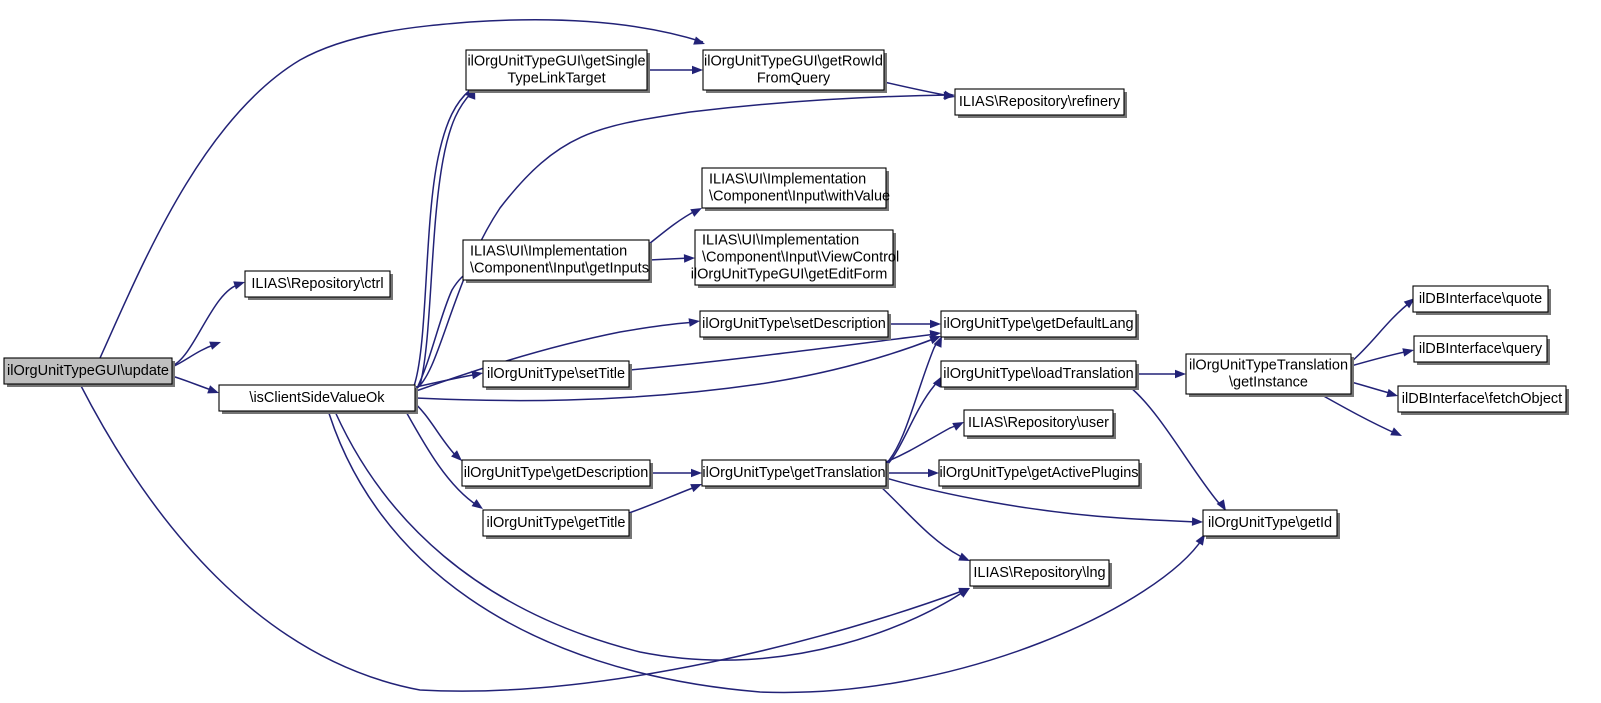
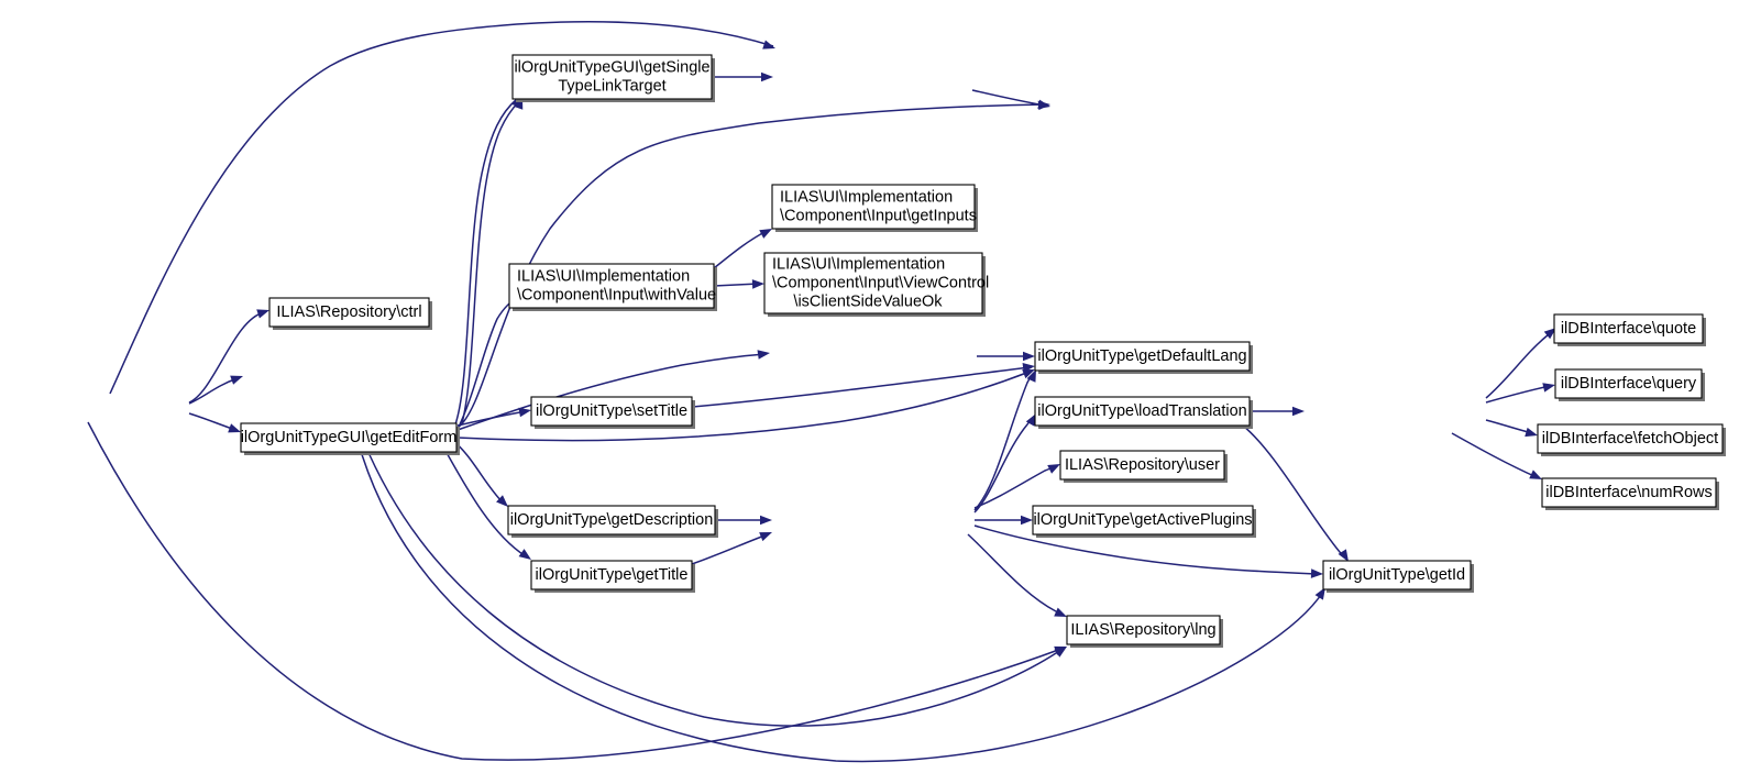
- ilOrgUnitTypeGUI\update
  ILIAS\Repository\ctrl
- \isClientSideValueOk
+ ilOrgUnitTypeGUI\getEditForm
  ilOrgUnitTypeGUI\getSingle
  TypeLinkTarget
- ilOrgUnitTypeGUI\getRowId
- FromQuery
- ILIAS\Repository\refinery
  ILIAS\UI\Implementation
- \Component\Input\getInputs
+ \Component\Input\withValue
  ILIAS\UI\Implementation
- \Component\Input\withValue
+ \Component\Input\getInputs
  ILIAS\UI\Implementation
  \Component\Input\ViewControl
- ilOrgUnitTypeGUI\getEditForm
+ \isClientSideValueOk
- ilOrgUnitType\setDescription
  ilOrgUnitType\getDefaultLang
  ilOrgUnitType\setTitle
  ilOrgUnitType\loadTranslation
- ilOrgUnitTypeTranslation
- \getInstance
  ilDBInterface\quote
  ilDBInterface\query
  ilDBInterface\fetchObject
+ ilDBInterface\numRows
  ILIAS\Repository\user
  ilOrgUnitType\getDescription
- ilOrgUnitType\getTranslation
  ilOrgUnitType\getActivePlugins
  ilOrgUnitType\getTitle
  ilOrgUnitType\getId
  ILIAS\Repository\lng
